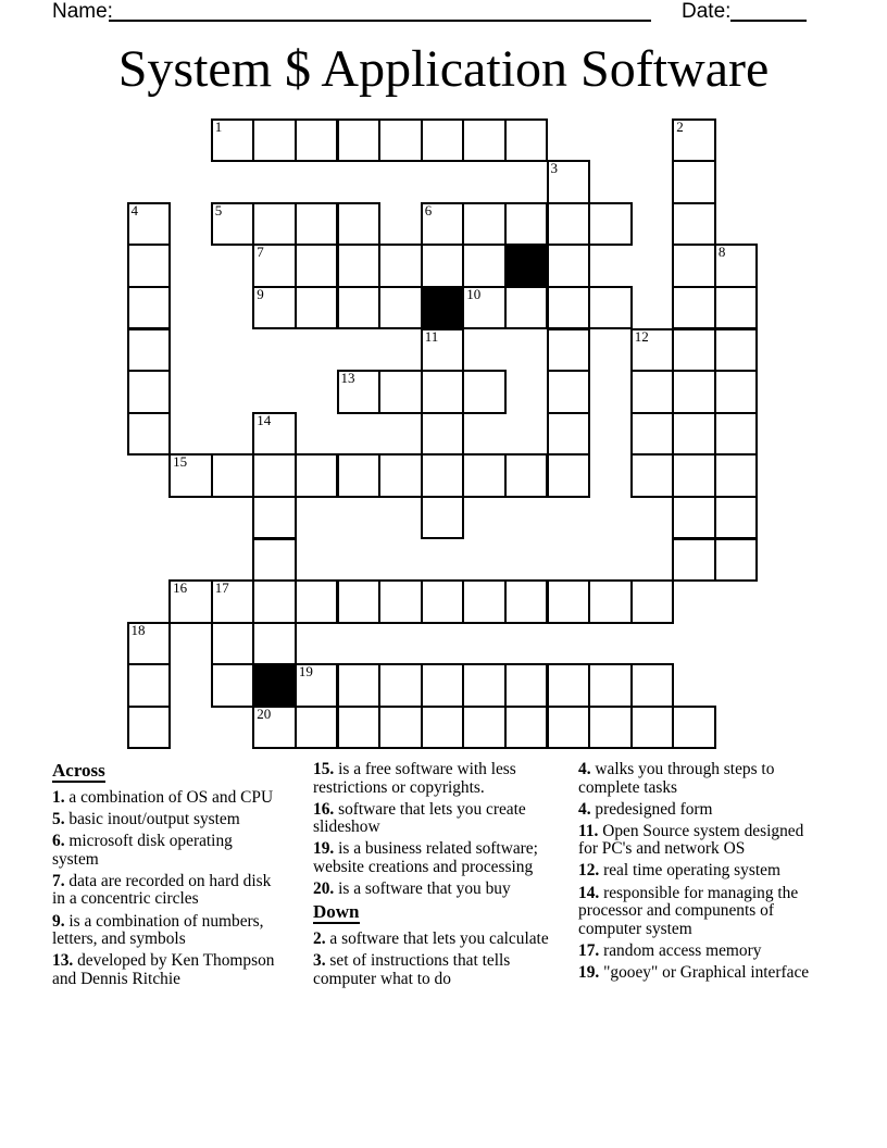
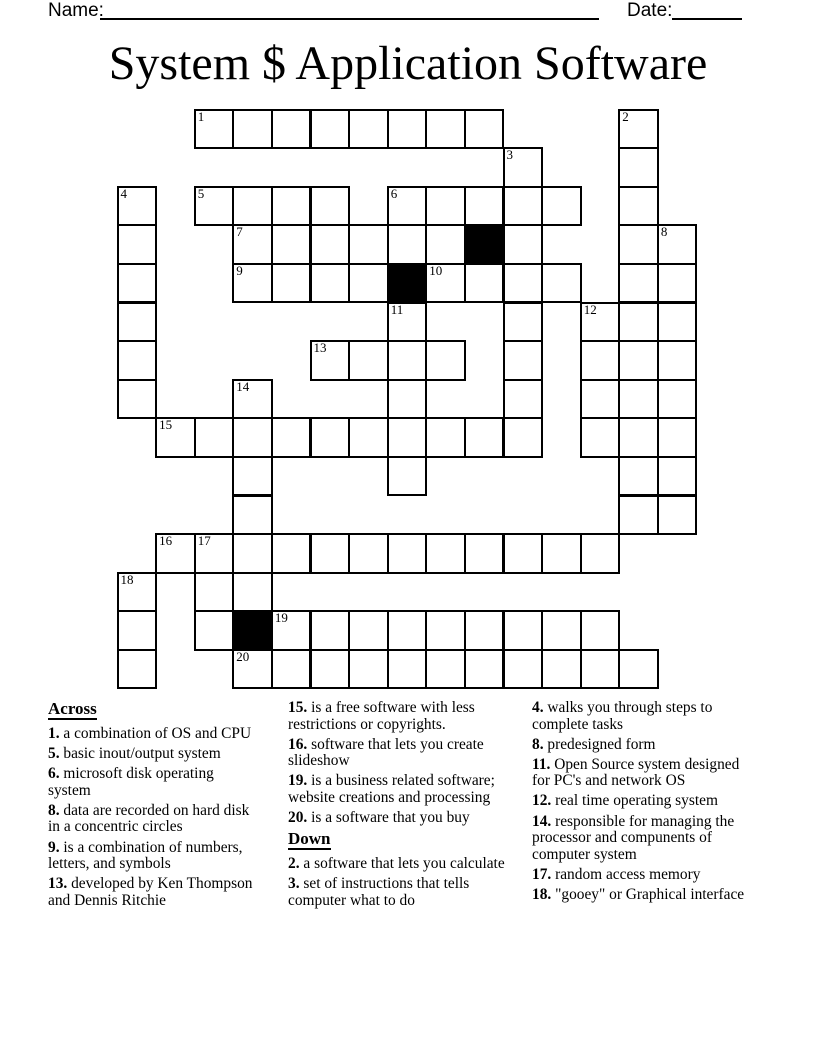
  Name:
  Date:
  System $ Application Software
  1
  2
  3
  4
  5
  6
  7
  8
  9
  10
  11
  12
  13
  14
  15
  16
  17
  18
  19
  20
  Across
  1. a combination of OS and CPU
  5. basic inout/output system
  6. microsoft disk operating system
- 7. data are recorded on hard disk in a concentric circles
+ 8. data are recorded on hard disk in a concentric circles
  9. is a combination of numbers, letters, and symbols
  13. developed by Ken Thompson and Dennis Ritchie
  15. is a free software with less restrictions or copyrights.
  16. software that lets you create slideshow
  19. is a business related software; website creations and processing
  20. is a software that you buy
  Down
  2. a software that lets you calculate
  3. set of instructions that tells computer what to do
  4. walks you through steps to complete tasks
- 4. predesigned form
+ 8. predesigned form
  11. Open Source system designed for PC's and network OS
  12. real time operating system
  14. responsible for managing the processor and compunents of computer system
  17. random access memory
- 19. "gooey" or Graphical interface
+ 18. "gooey" or Graphical interface
